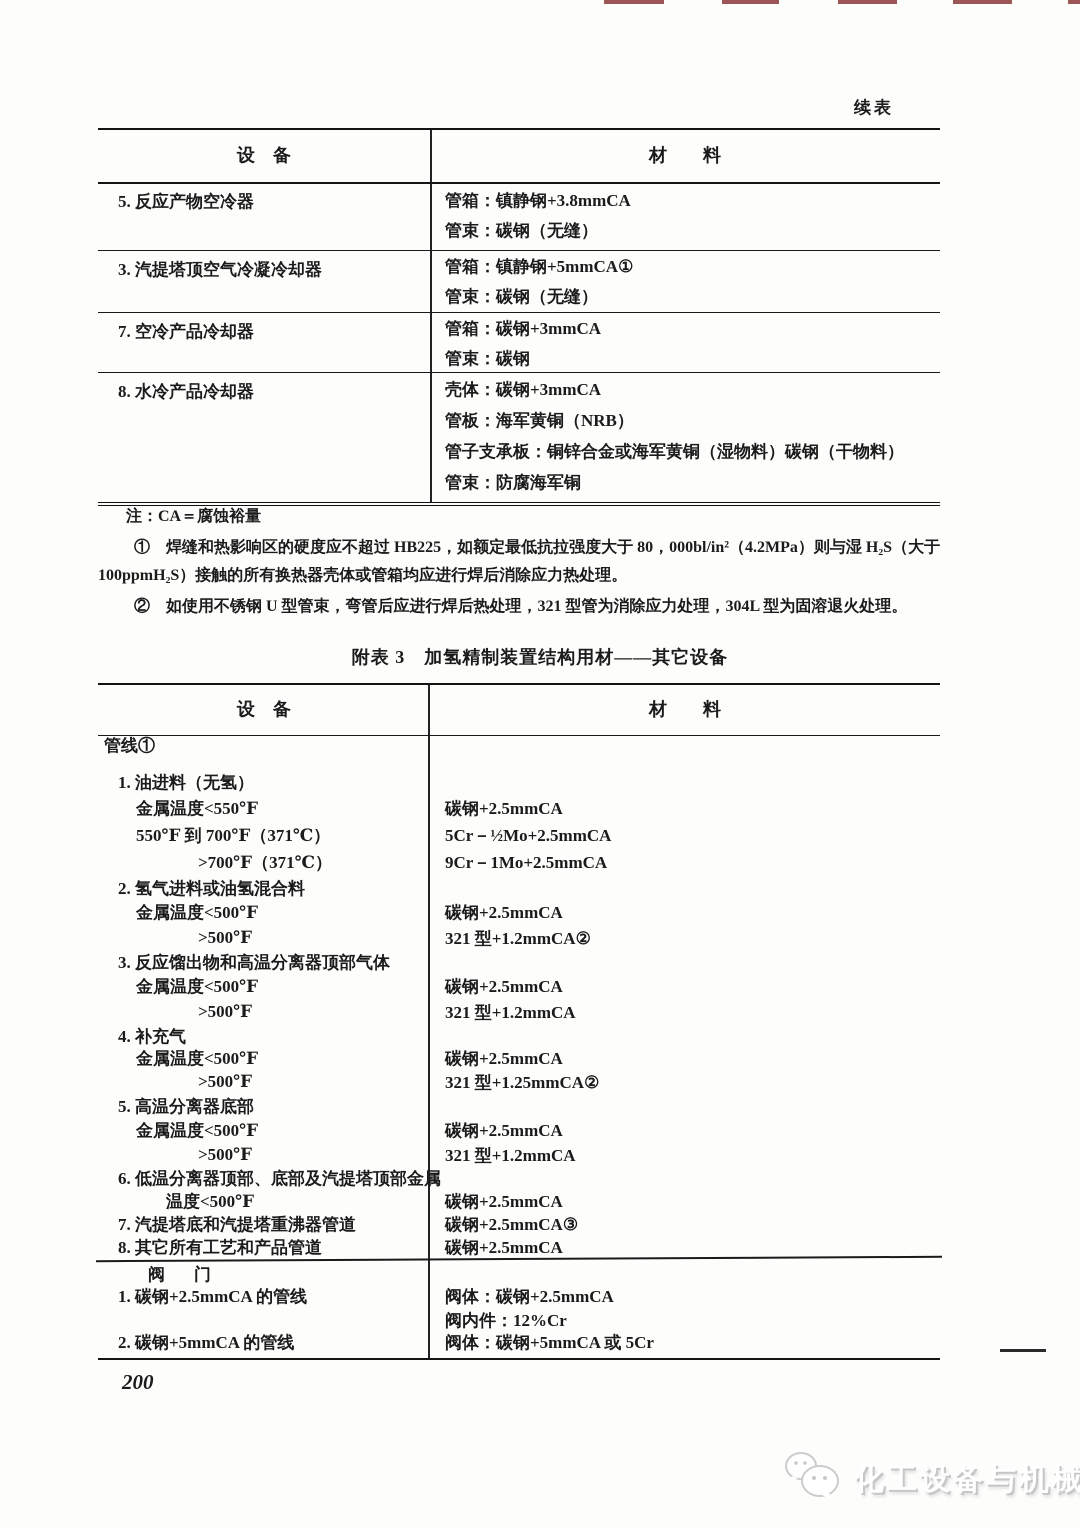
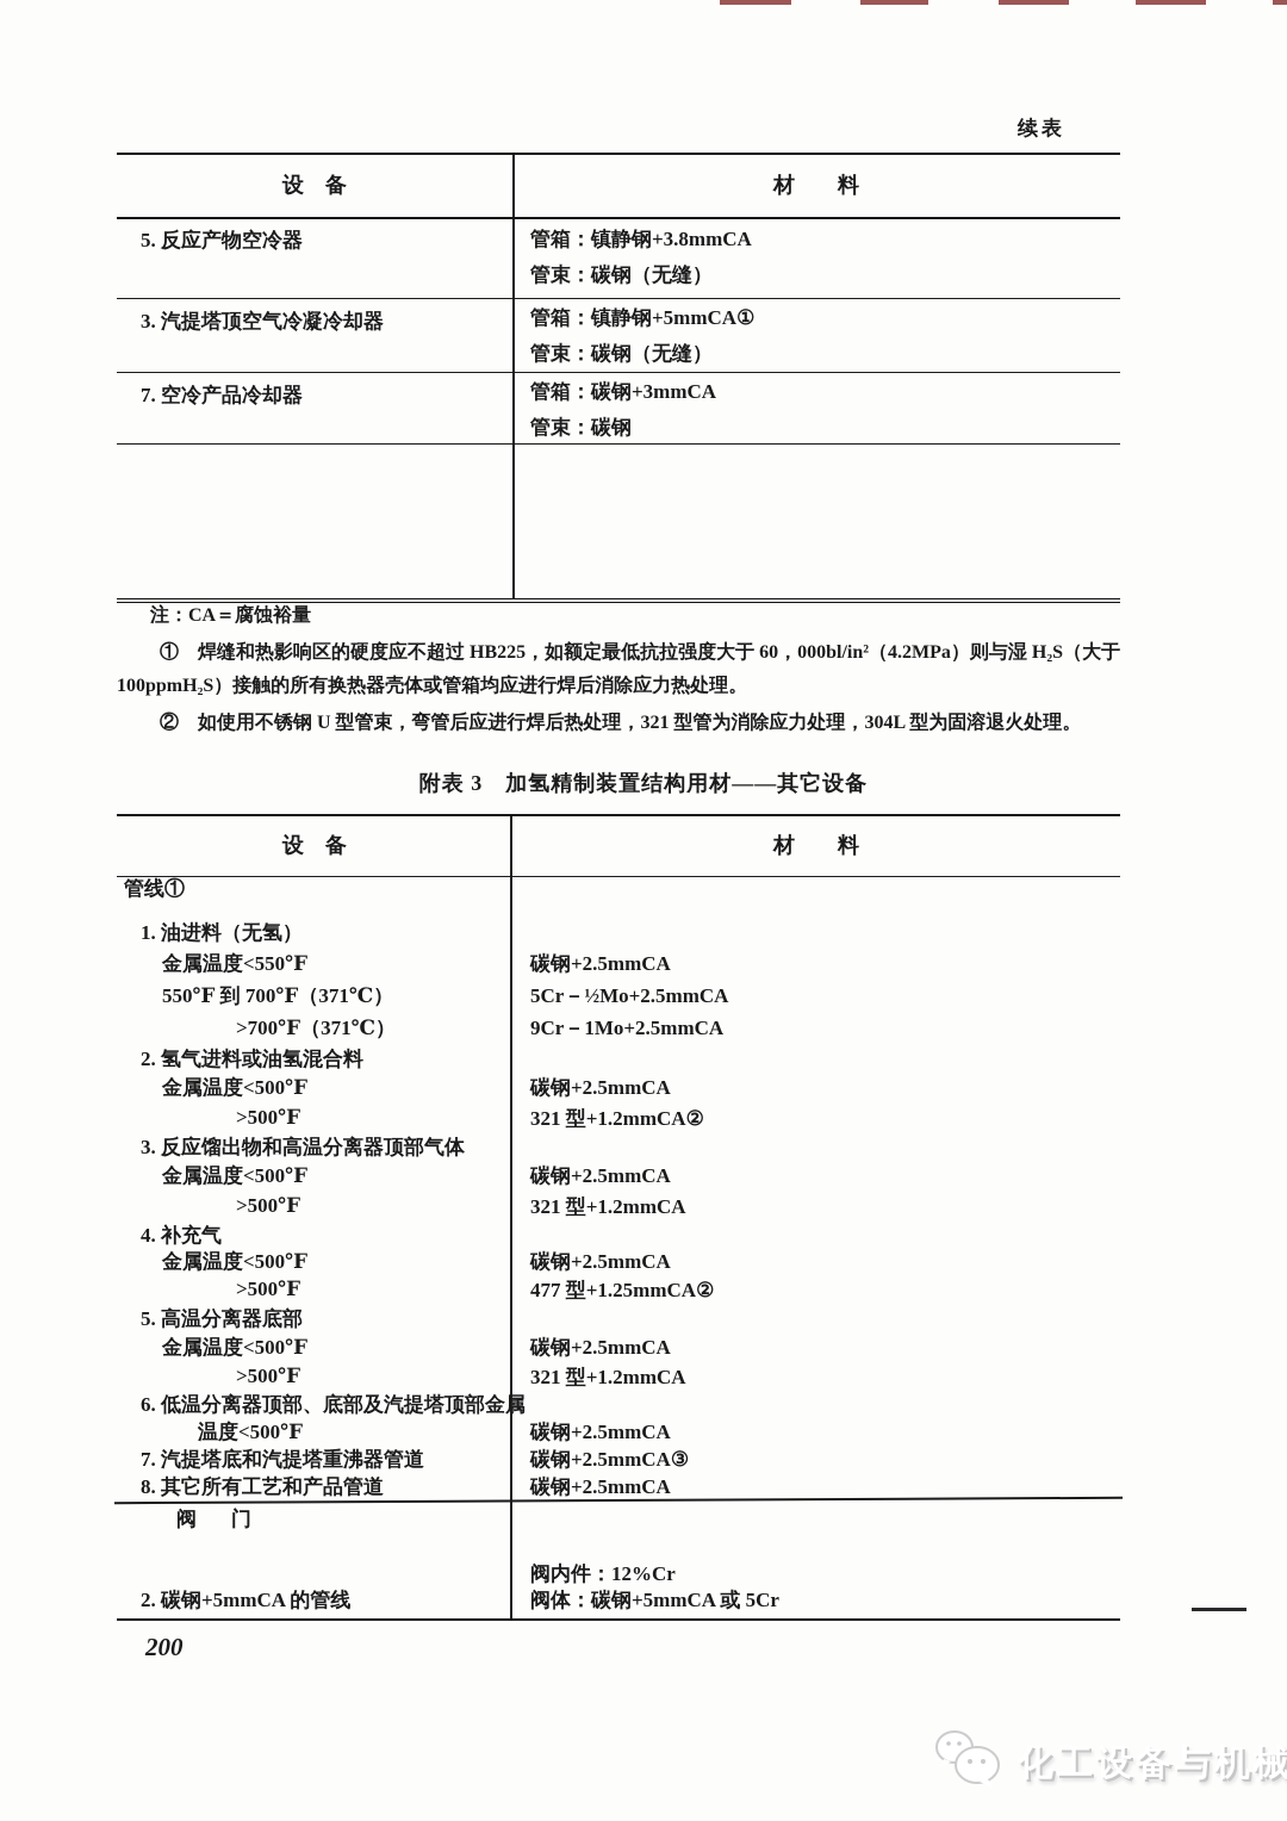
  续表
  设 备
  材 料
  5. 反应产物空冷器
  管箱：镇静钢+3.8mmCA
  管束：碳钢（无缝）
  3. 汽提塔顶空气冷凝冷却器
  管箱：镇静钢+5mmCA①
  管束：碳钢（无缝）
  7. 空冷产品冷却器
  管箱：碳钢+3mmCA
  管束：碳钢
- 8. 水冷产品冷却器
- 壳体：碳钢+3mmCA
- 管板：海军黄铜（NRB）
- 管子支承板：铜锌合金或海军黄铜（湿物料）碳钢（干物料）
- 管束：防腐海军铜
  注：CA＝腐蚀裕量
- ① 焊缝和热影响区的硬度应不超过 HB225，如额定最低抗拉强度大于 80，000bl/in²（4.2MPa）则与湿 H₂S（大于
+ ① 焊缝和热影响区的硬度应不超过 HB225，如额定最低抗拉强度大于 60，000bl/in²（4.2MPa）则与湿 H₂S（大于
  100ppmH₂S）接触的所有换热器壳体或管箱均应进行焊后消除应力热处理。
  ② 如使用不锈钢 U 型管束，弯管后应进行焊后热处理，321 型管为消除应力处理，304L 型为固溶退火处理。
  附表 3 加氢精制装置结构用材——其它设备
  设 备
  材 料
  管线①
  1. 油进料（无氢）
  金属温度<550℉
  碳钢+2.5mmCA
  550℉ 到 700℉（371℃）
  5Cr－½Mo+2.5mmCA
  >700℉（371℃）
  9Cr－1Mo+2.5mmCA
  2. 氢气进料或油氢混合料
  金属温度<500℉
  碳钢+2.5mmCA
  >500℉
  321 型+1.2mmCA②
  3. 反应馏出物和高温分离器顶部气体
  金属温度<500℉
  碳钢+2.5mmCA
  >500℉
  321 型+1.2mmCA
  4. 补充气
  金属温度<500℉
  碳钢+2.5mmCA
  >500℉
- 321 型+1.25mmCA②
+ 477 型+1.25mmCA②
  5. 高温分离器底部
  金属温度<500℉
  碳钢+2.5mmCA
  >500℉
  321 型+1.2mmCA
  6. 低温分离器顶部、底部及汽提塔顶部金属
  温度<500℉
  碳钢+2.5mmCA
  7. 汽提塔底和汽提塔重沸器管道
  碳钢+2.5mmCA③
  8. 其它所有工艺和产品管道
  碳钢+2.5mmCA
  阀 门
- 1. 碳钢+2.5mmCA 的管线
- 阀体：碳钢+2.5mmCA
  阀内件：12%Cr
  2. 碳钢+5mmCA 的管线
  阀体：碳钢+5mmCA 或 5Cr
  200
  化工设备与机械
